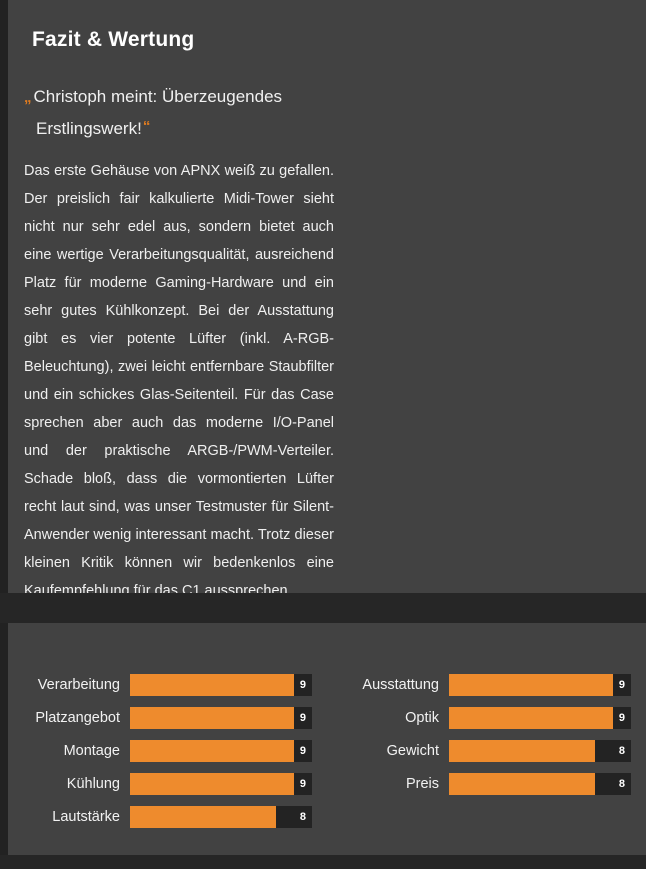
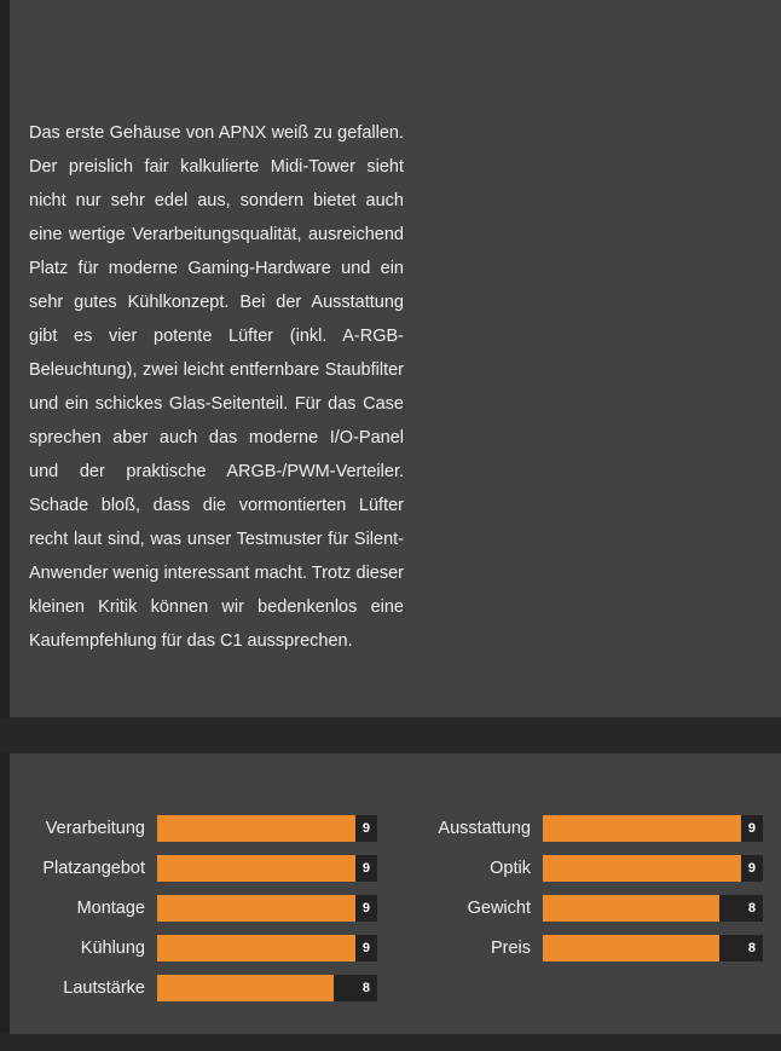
- Fazit & Wertung
- „Christoph meint: Überzeugendes Erstlingswerk!“
  Das erste Gehäuse von APNX weiß zu gefallen. Der preislich fair kalkulierte Midi-Tower sieht nicht nur sehr edel aus, sondern bietet auch eine wertige Verarbeitungsqualität, ausreichend Platz für moderne Gaming-Hardware und ein sehr gutes Kühlkonzept. Bei der Ausstattung gibt es vier potente Lüfter (inkl. A-RGB-Beleuchtung), zwei leicht entfernbare Staubfilter und ein schickes Glas-Seitenteil. Für das Case sprechen aber auch das moderne I/O-Panel und der praktische ARGB-/PWM-Verteiler. Schade bloß, dass die vormontierten Lüfter recht laut sind, was unser Testmuster für Silent-Anwender wenig interessant macht. Trotz dieser kleinen Kritik können wir bedenkenlos eine Kaufempfehlung für das C1 aussprechen.
  Verarbeitung
  9
  Platzangebot
  9
  Montage
  9
  Kühlung
  9
  Lautstärke
  8
  Ausstattung
  9
  Optik
  9
  Gewicht
  8
  Preis
  8
